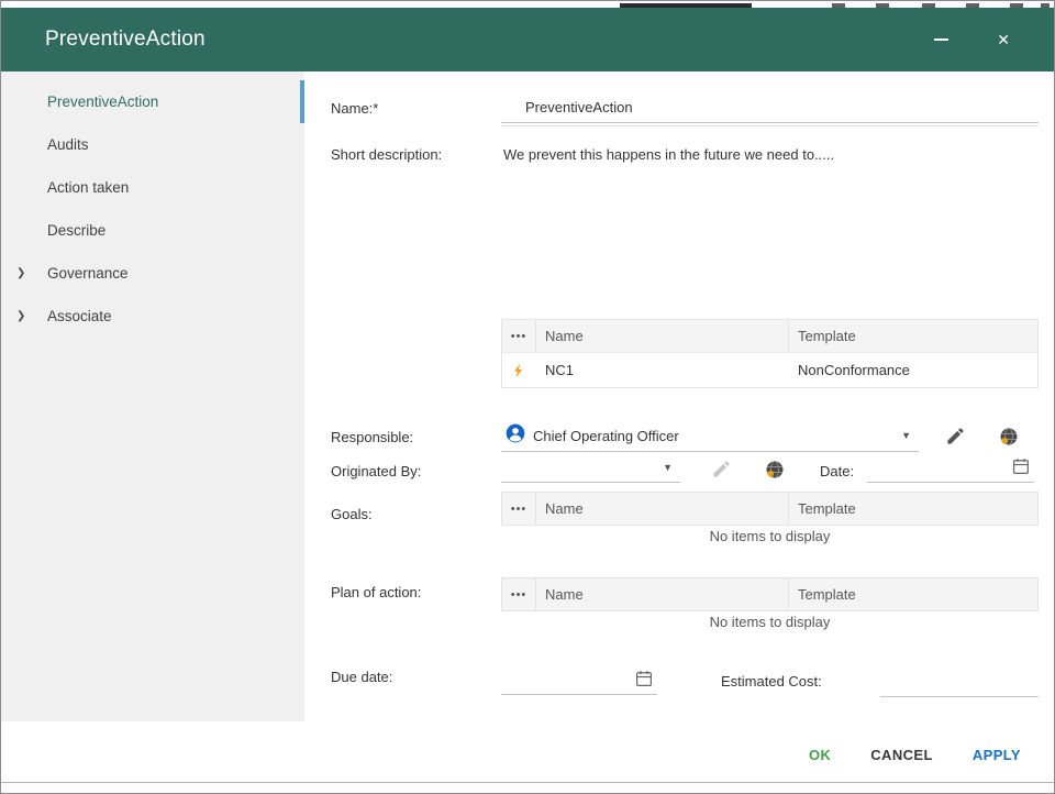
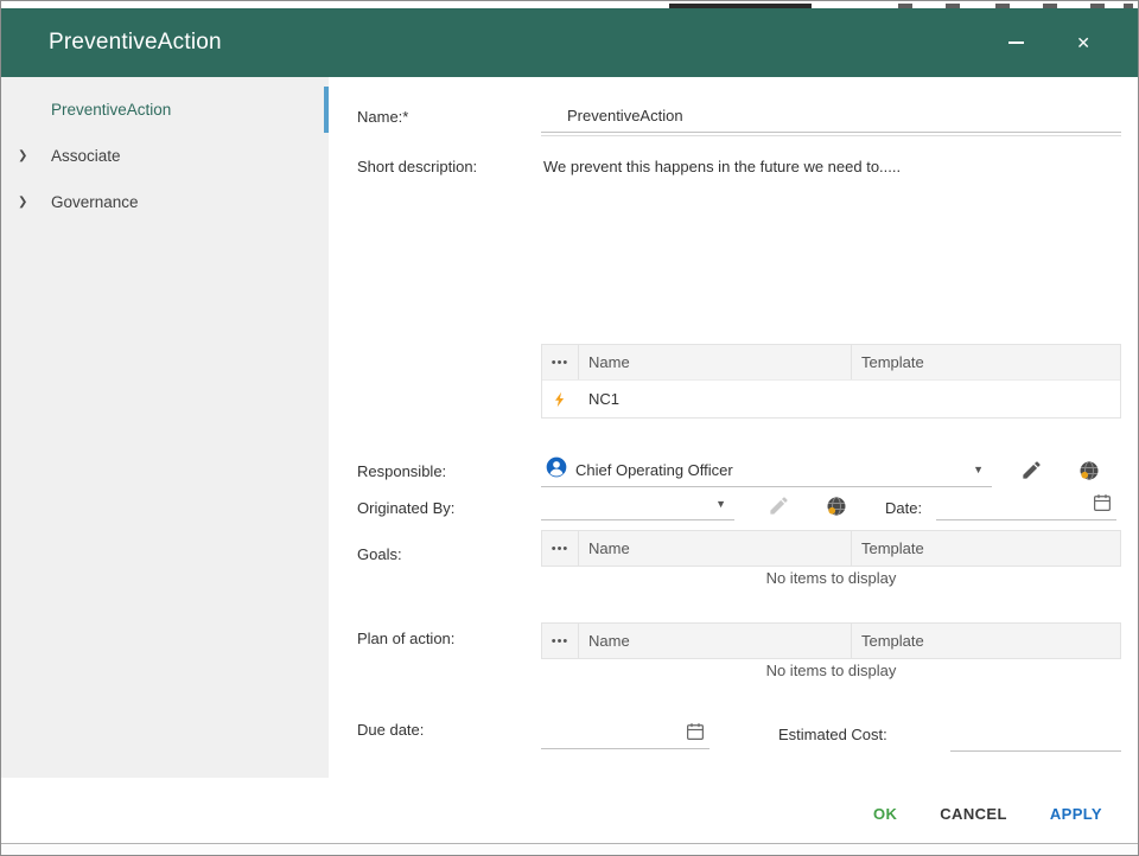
  PreventiveAction
  ✕
  PreventiveAction
- Audits
- Action taken
- Describe
  ❯
- Governance
+ Associate
  ❯
- Associate
+ Governance
  Name:*
  PreventiveAction
  Short description:
  We prevent this happens in the future we need to.....
  •••
  Name
  Template
  NC1
- NonConformance
  Responsible:
  Chief Operating Officer
  ▼
  Originated By:
  ▼
  Date:
  Goals:
  •••
  Name
  Template
  No items to display
  Plan of action:
  •••
  Name
  Template
  No items to display
  Due date:
  Estimated Cost:
  OK
  CANCEL
  APPLY
